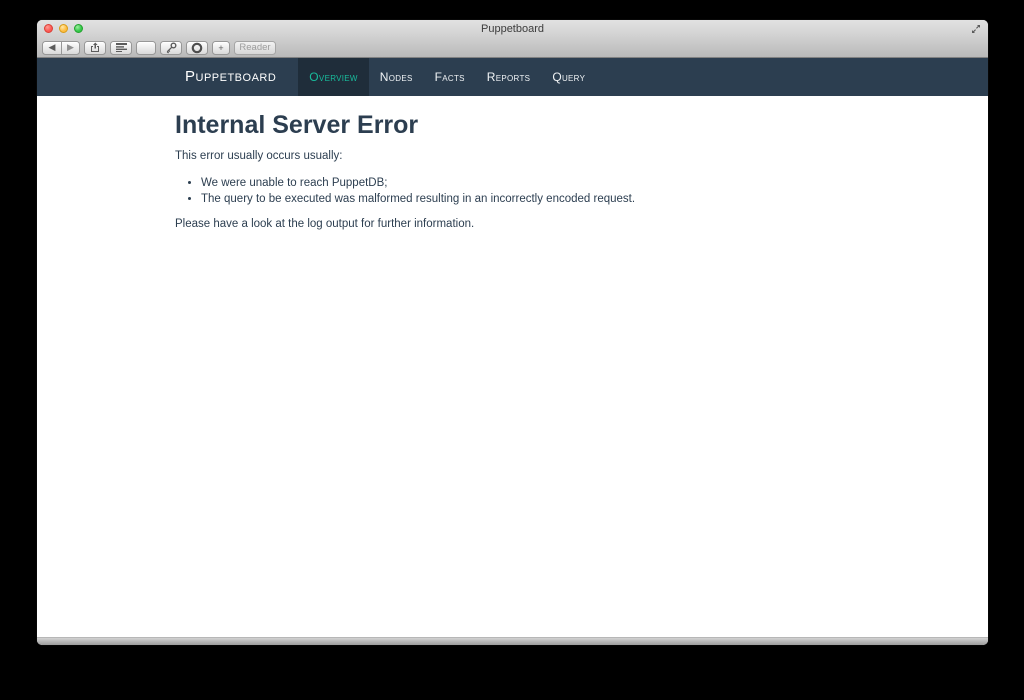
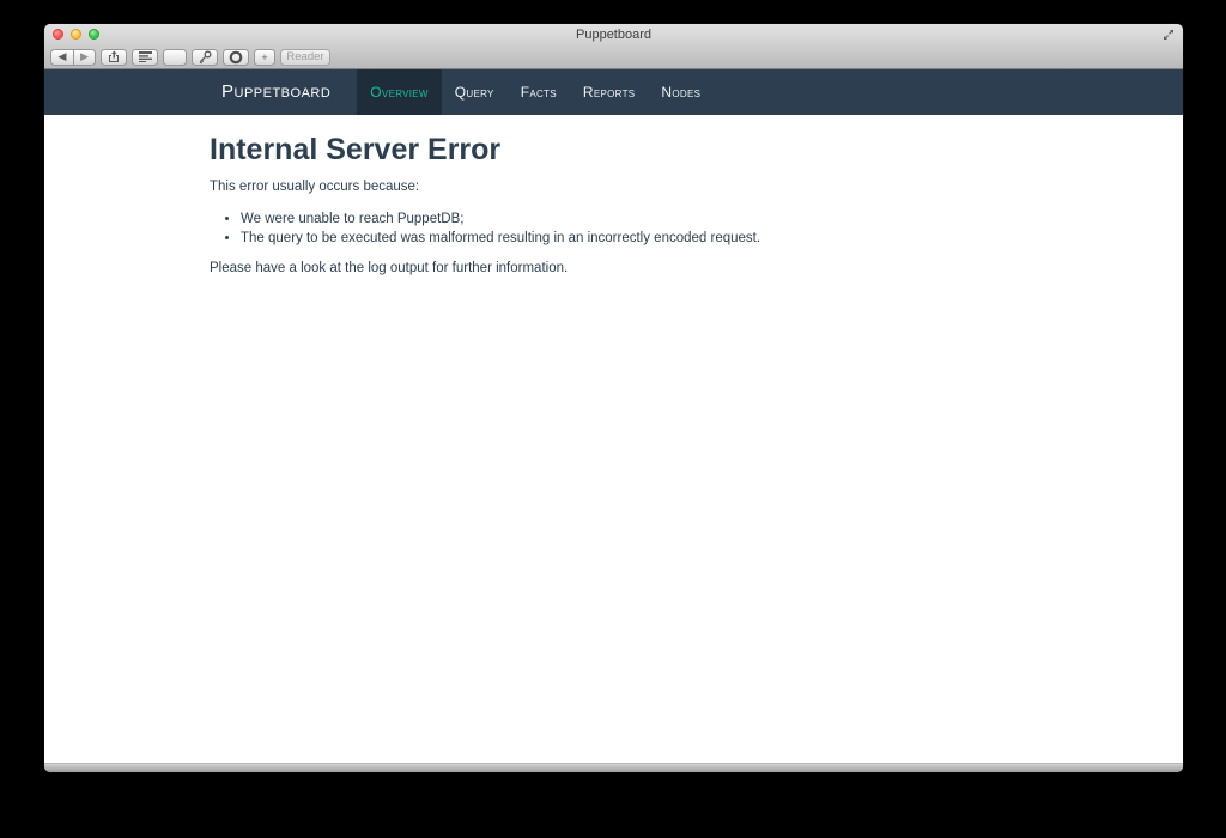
  Puppetboard
  ◀
  ▶
  +
  Reader
  Puppetboard
  Overview
- Nodes
+ Query
  Facts
  Reports
- Query
+ Nodes
  Internal Server Error
- This error usually occurs usually:
+ This error usually occurs because:
  We were unable to reach PuppetDB;
  The query to be executed was malformed resulting in an incorrectly encoded request.
  Please have a look at the log output for further information.
